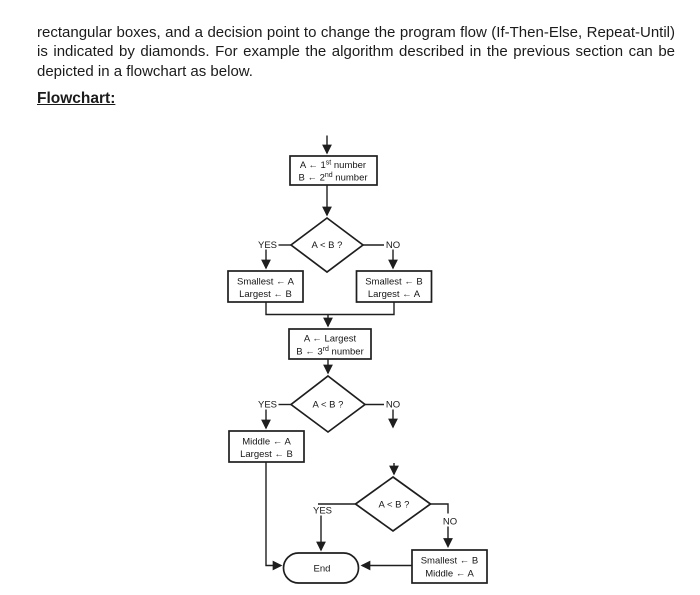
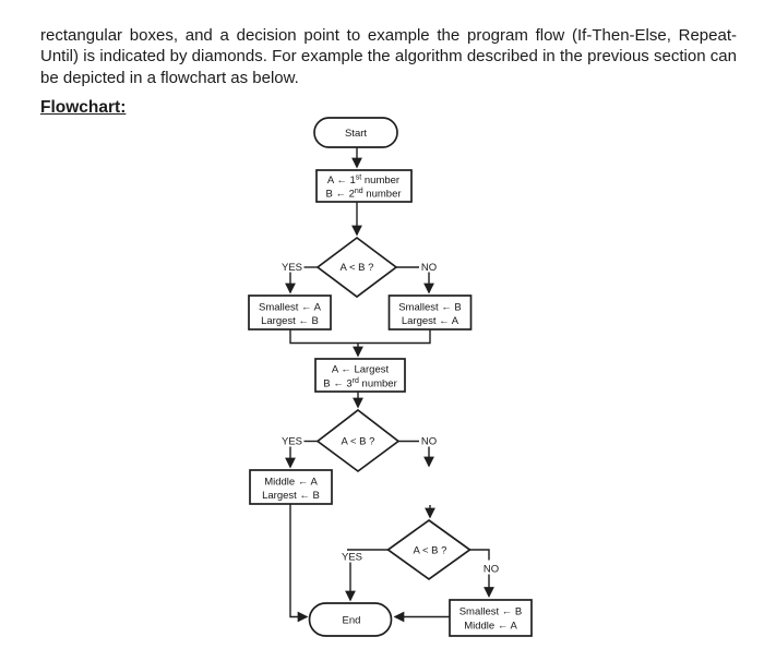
- rectangular boxes, and a decision point to change the program flow (If-Then-Else, Repeat-Until) is indicated by diamonds. For example the algorithm described in the previous section can be depicted in a flowchart as below.
+ rectangular boxes, and a decision point to example the program flow (If-Then-Else, Repeat-Until) is indicated by diamonds. For example the algorithm described in the previous section can be depicted in a flowchart as below.
  Flowchart:
+ Start
  A ← 1 number
  B ← 2 number
  A < B ?
  YES
  NO
  Smallest ← A
  Largest ← B
  Smallest ← B
  Largest ← A
  A ← Largest
  B ← 3 number
  A < B ?
  YES
  NO
  Middle ← A
  Largest ← B
  A < B ?
  YES
  NO
  Smallest ← B
  Middle ← A
  End
